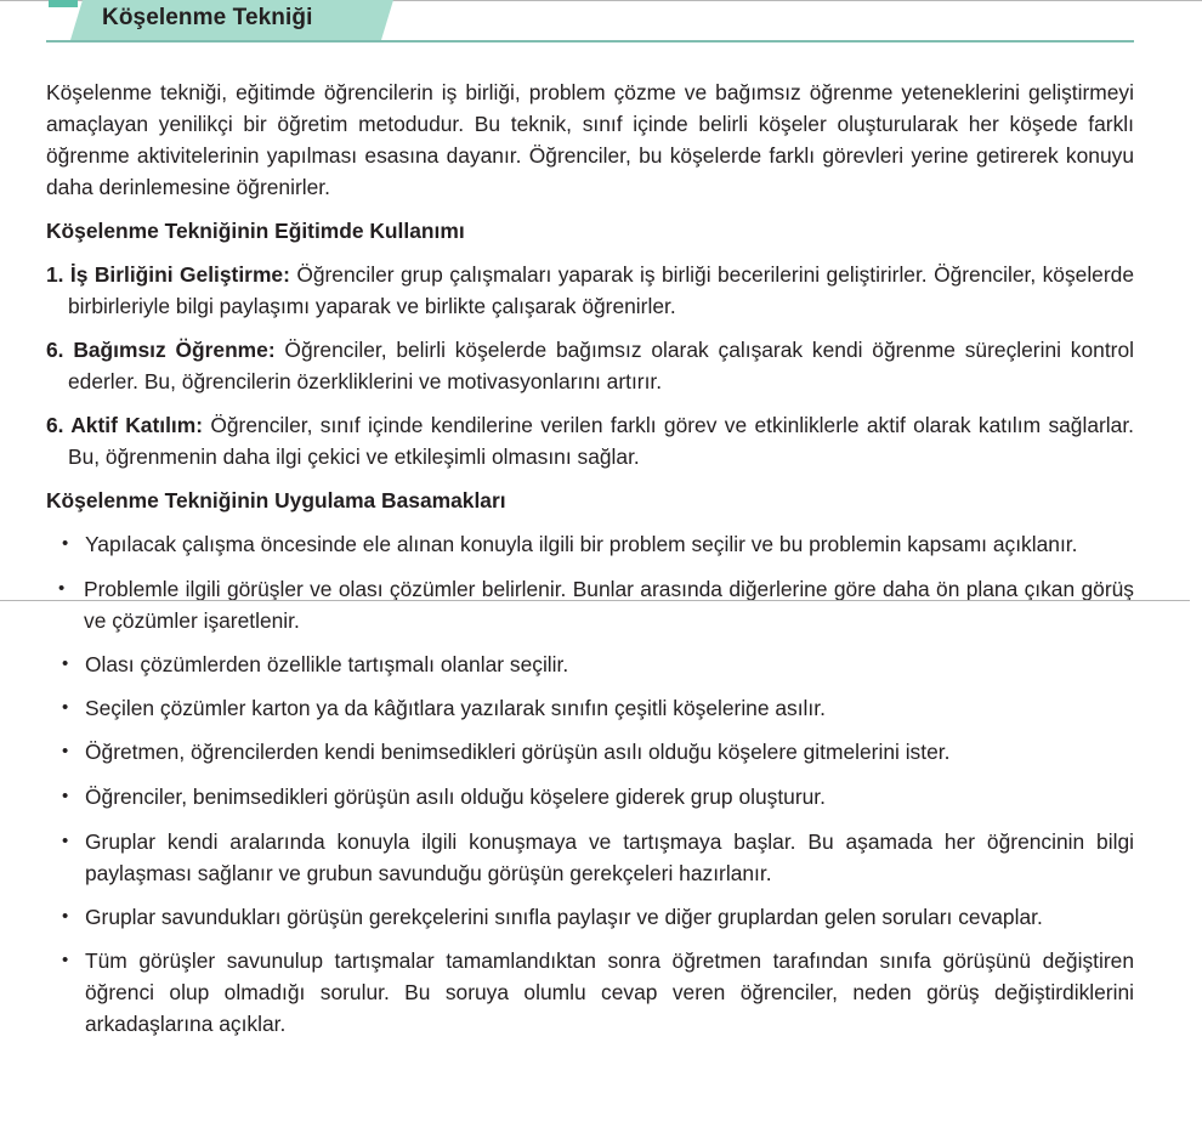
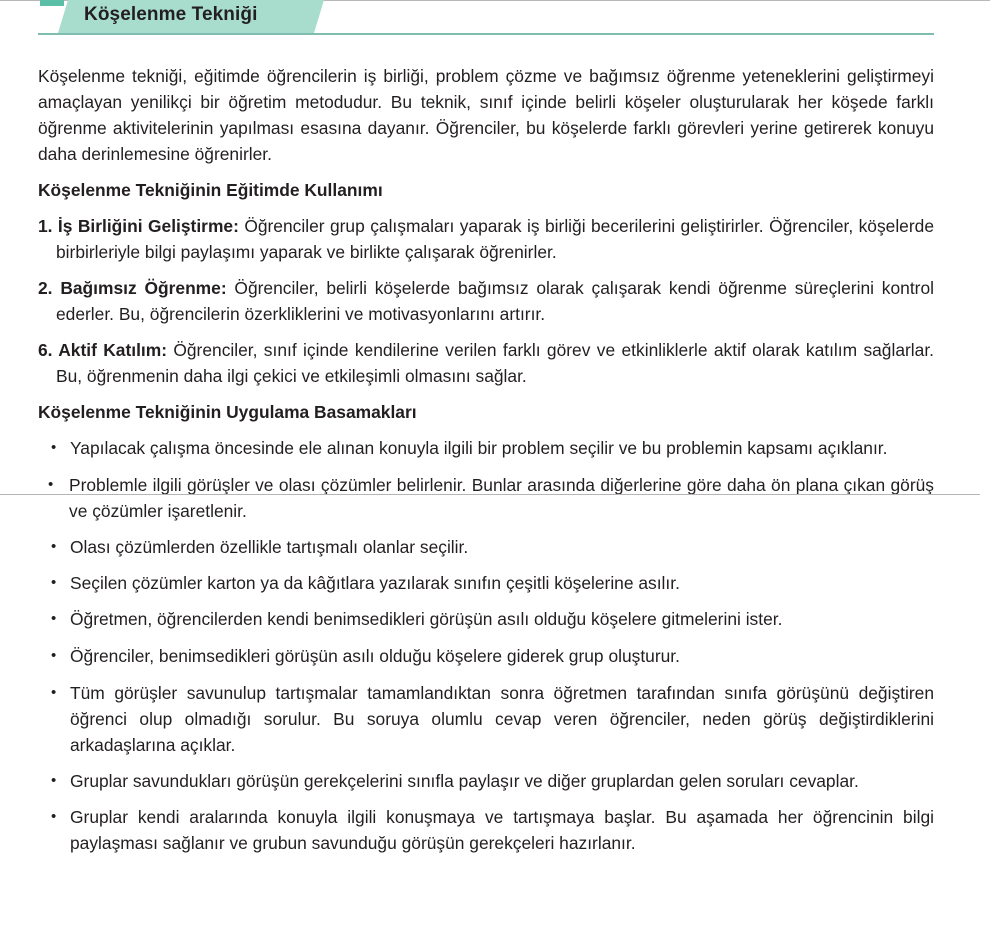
  Köşelenme Tekniği
  Köşelenme tekniği, eğitimde öğrencilerin iş birliği, problem çözme ve bağımsız öğrenme yeteneklerini geliştirmeyi amaçlayan yenilikçi bir öğretim metodudur. Bu teknik, sınıf içinde belirli köşeler oluşturularak her köşede farklı öğrenme aktivitelerinin yapılması esasına dayanır. Öğrenciler, bu köşelerde farklı görevleri yerine getirerek konuyu daha derinlemesine öğrenirler.
  Köşelenme Tekniğinin Eğitimde Kullanımı
  1. İş Birliğini Geliştirme: Öğrenciler grup çalışmaları yaparak iş birliği becerilerini geliştirirler. Öğrenciler, köşelerde birbirleriyle bilgi paylaşımı yaparak ve birlikte çalışarak öğrenirler.
- 6. Bağımsız Öğrenme: Öğrenciler, belirli köşelerde bağımsız olarak çalışarak kendi öğrenme süreçlerini kontrol ederler. Bu, öğrencilerin özerkliklerini ve motivasyonlarını artırır.
+ 2. Bağımsız Öğrenme: Öğrenciler, belirli köşelerde bağımsız olarak çalışarak kendi öğrenme süreçlerini kontrol ederler. Bu, öğrencilerin özerkliklerini ve motivasyonlarını artırır.
  6. Aktif Katılım: Öğrenciler, sınıf içinde kendilerine verilen farklı görev ve etkinliklerle aktif olarak katılım sağlarlar. Bu, öğrenmenin daha ilgi çekici ve etkileşimli olmasını sağlar.
  Köşelenme Tekniğinin Uygulama Basamakları
  •
  Yapılacak çalışma öncesinde ele alınan konuyla ilgili bir problem seçilir ve bu problemin kapsamı açıklanır.
  •
  Problemle ilgili görüşler ve olası çözümler belirlenir. Bunlar arasında diğerlerine göre daha ön plana çıkan görüş ve çözümler işaretlenir.
  •
  Olası çözümlerden özellikle tartışmalı olanlar seçilir.
  •
  Seçilen çözümler karton ya da kâğıtlara yazılarak sınıfın çeşitli köşelerine asılır.
  •
  Öğretmen, öğrencilerden kendi benimsedikleri görüşün asılı olduğu köşelere gitmelerini ister.
  •
  Öğrenciler, benimsedikleri görüşün asılı olduğu köşelere giderek grup oluşturur.
  •
- Gruplar kendi aralarında konuyla ilgili konuşmaya ve tartışmaya başlar. Bu aşamada her öğrencinin bilgi paylaşması sağlanır ve grubun savunduğu görüşün gerekçeleri hazırlanır.
+ Tüm görüşler savunulup tartışmalar tamamlandıktan sonra öğretmen tarafından sınıfa görüşünü değiştiren öğrenci olup olmadığı sorulur. Bu soruya olumlu cevap veren öğrenciler, neden görüş değiştirdiklerini arkadaşlarına açıklar.
  •
  Gruplar savundukları görüşün gerekçelerini sınıfla paylaşır ve diğer gruplardan gelen soruları cevaplar.
  •
- Tüm görüşler savunulup tartışmalar tamamlandıktan sonra öğretmen tarafından sınıfa görüşünü değiştiren öğrenci olup olmadığı sorulur. Bu soruya olumlu cevap veren öğrenciler, neden görüş değiştirdiklerini arkadaşlarına açıklar.
+ Gruplar kendi aralarında konuyla ilgili konuşmaya ve tartışmaya başlar. Bu aşamada her öğrencinin bilgi paylaşması sağlanır ve grubun savunduğu görüşün gerekçeleri hazırlanır.
